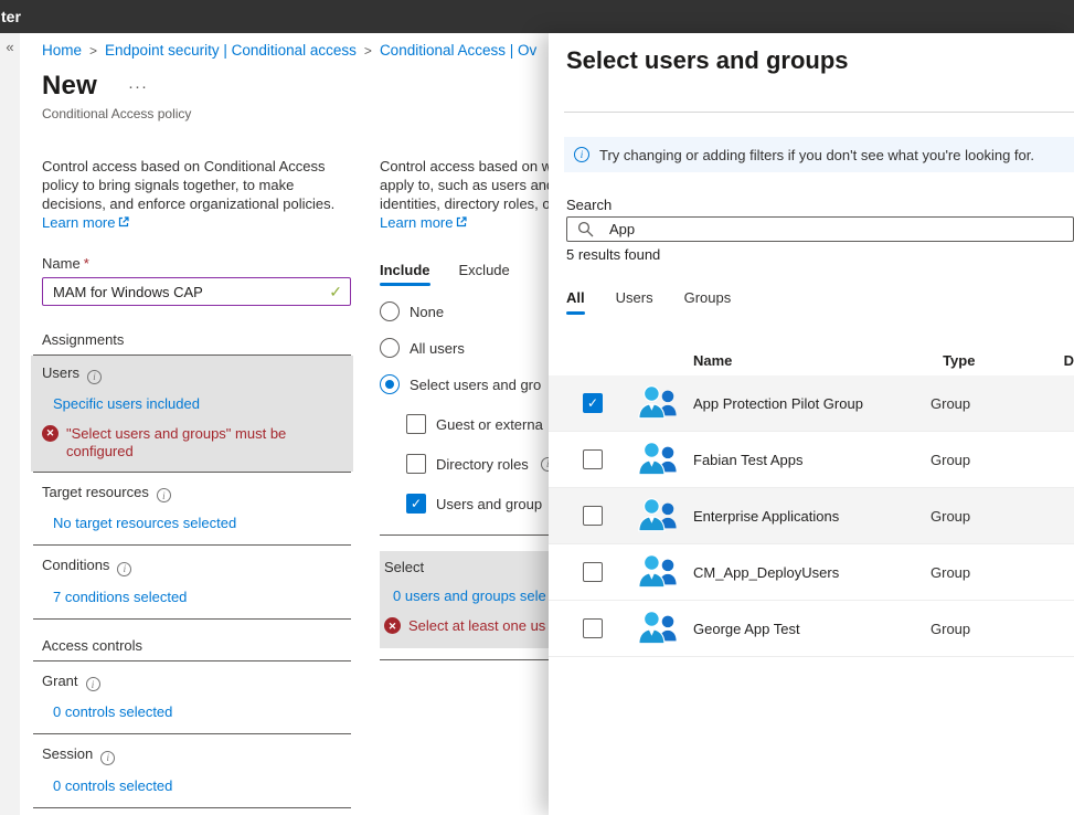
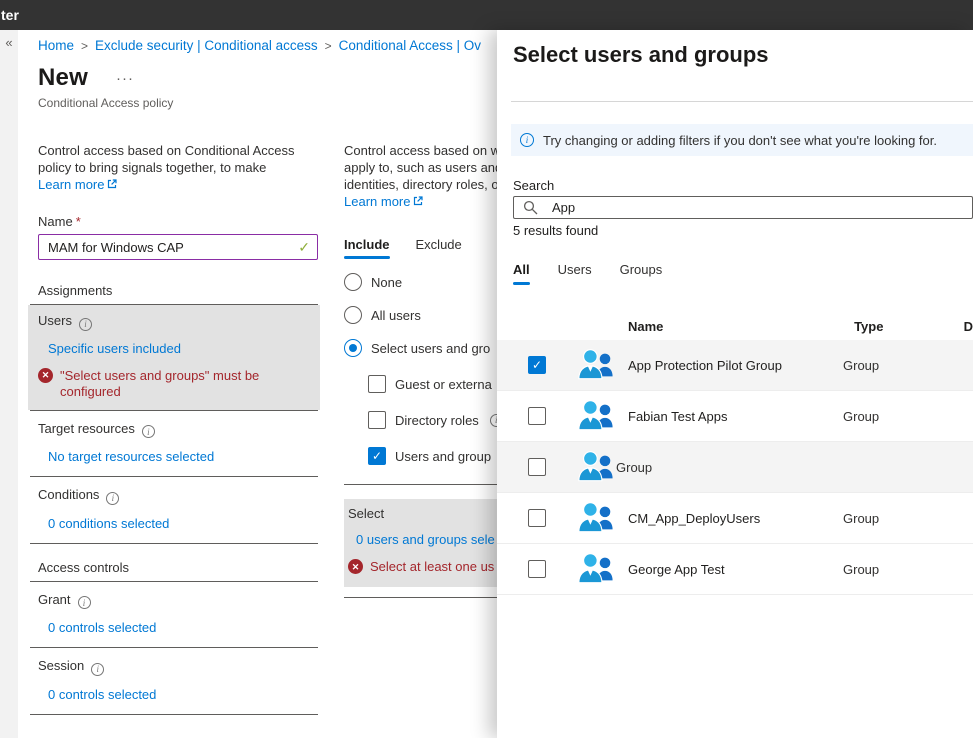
  ter
- Home Endpoint security | Conditional access Conditional Access | Ov
+ Home Exclude security | Conditional access Conditional Access | Ov
  New
  Conditional Access policy
  Control access based on Conditional Access
  policy to bring signals together, to make
- decisions, and enforce organizational policies.
  Learn more
  Name *
  MAM for Windows CAP
  Assignments
  Users
  Specific users included
  "Select users and groups" must be
  configured
  Target resources
  No target resources selected
  Conditions
- 7 conditions selected
+ 0 conditions selected
  Access controls
  Grant
  0 controls selected
  Session
  0 controls selected
  Control access based on w
  apply to, such as users an
  identities, directory roles, o
  Learn more
  Include
  Exclude
  None
  All users
  Select users and gro
  Guest or externa
  Directory roles
  Users and group
  Select
  0 users and groups sele
  Select at least one us
  Select users and groups
  Try changing or adding filters if you don't see what you're looking for.
  Search
  App
  5 results found
  All
  Users
  Groups
  Name
  Type
  D
  App Protection Pilot Group
  Group
  Fabian Test Apps
  Group
- Enterprise Applications
  Group
  CM_App_DeployUsers
  Group
  George App Test
  Group
